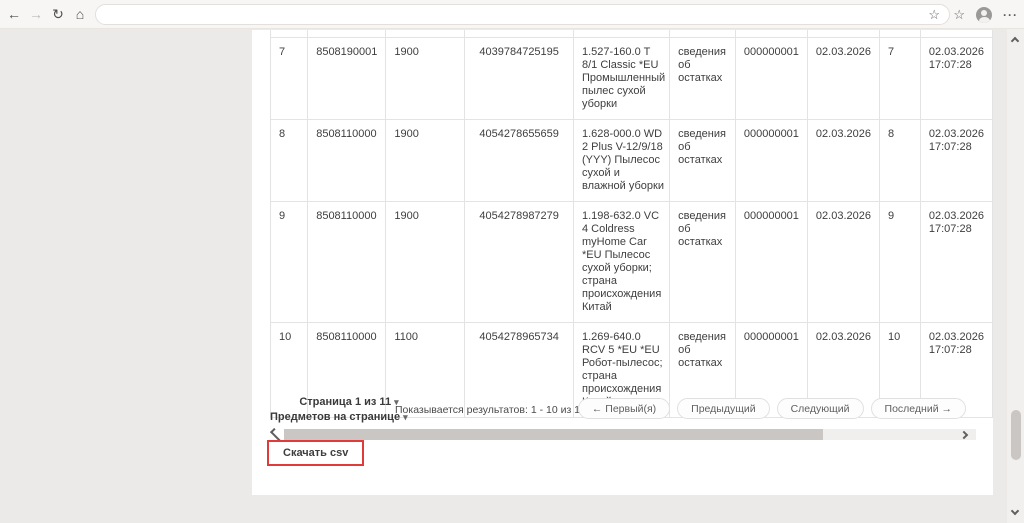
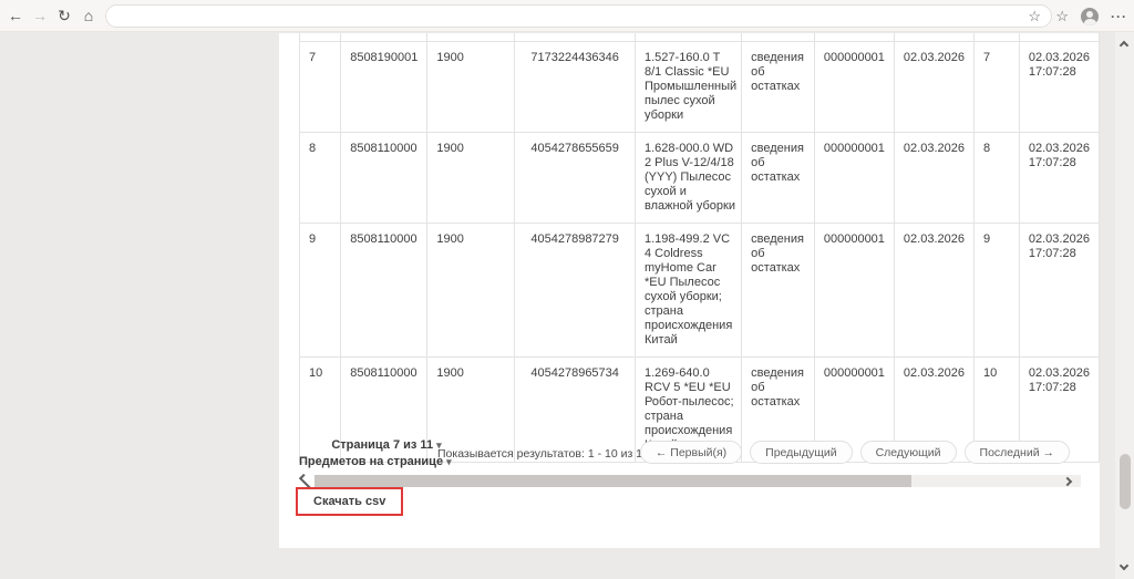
  ←
  →
  ↻
  ⌂
  ☆
  ☆
  ···
- 7	8508190001	1900	4039784725195	1.527-160.0 T 8/1 Classic *EU Промышленный пылес сухой уборки	сведения об остатках	000000001	02.03.2026	7	02.03.2026 17:07:28
+ 7	8508190001	1900	7173224436346	1.527-160.0 T 8/1 Classic *EU Промышленный пылес сухой уборки	сведения об остатках	000000001	02.03.2026	7	02.03.2026 17:07:28
- 8	8508110000	1900	4054278655659	1.628-000.0 WD 2 Plus V-12/9/18 (YYY) Пылесос сухой и влажной уборки	сведения об остатках	000000001	02.03.2026	8	02.03.2026 17:07:28
+ 8	8508110000	1900	4054278655659	1.628-000.0 WD 2 Plus V-12/4/18 (YYY) Пылесос сухой и влажной уборки	сведения об остатках	000000001	02.03.2026	8	02.03.2026 17:07:28
- 9	8508110000	1900	4054278987279	1.198-632.0 VC 4 Coldress myHome Car *EU Пылесос сухой уборки; страна происхождения Китай	сведения об остатках	000000001	02.03.2026	9	02.03.2026 17:07:28
+ 9	8508110000	1900	4054278987279	1.198-499.2 VC 4 Coldress myHome Car *EU Пылесос сухой уборки; страна происхождения Китай	сведения об остатках	000000001	02.03.2026	9	02.03.2026 17:07:28
- 10	8508110000	1100	4054278965734	1.269-640.0 RCV 5 *EU *EU Робот-пылесос; страна происхождения	сведения об остатках	000000001	02.03.2026	10	02.03.2026 17:07:28
+ 10	8508110000	1900	4054278965734	1.269-640.0 RCV 5 *EU *EU Робот-пылесос; страна происхождения	сведения об остатках	000000001	02.03.2026	10	02.03.2026 17:07:28
- Страница 1 из 11 ▾
+ Страница 7 из 11 ▾
  Предметов на странице ▾
  Показывается результатов: 1 - 10 из 1
  ← Первый(я)
  Предыдущий
  Следующий
  Последний →
  Скачать csv
